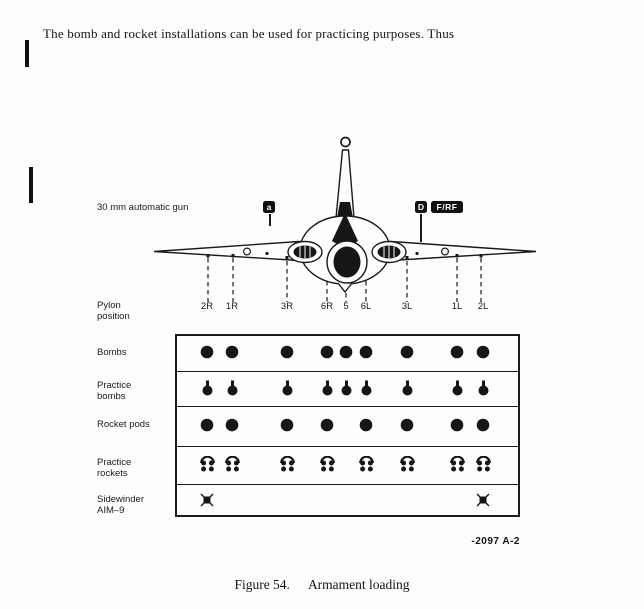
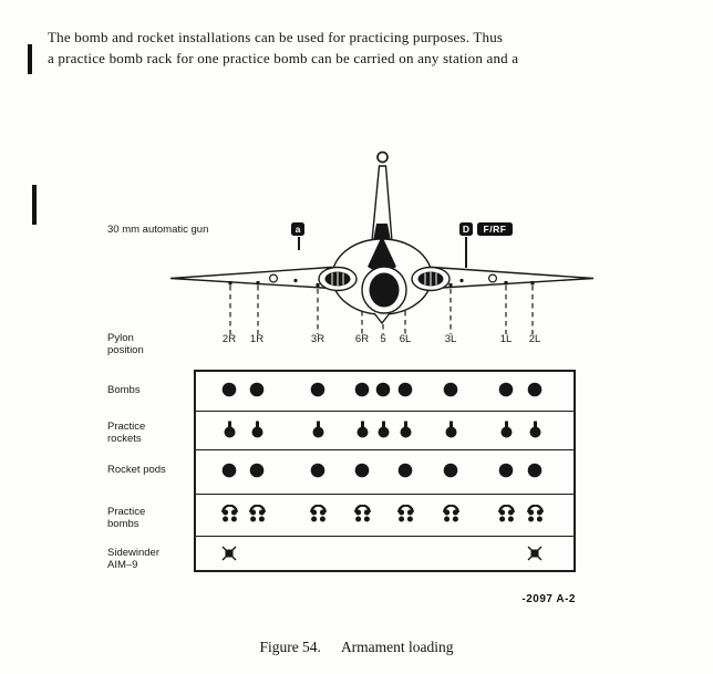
  The bomb and rocket installations can be used for practicing purposes. Thus
+ a practice bomb rack for one practice bomb can be carried on any station and a
  30 mm automatic gun
  a
  D
  F/RF
  Pylon position
  2R
  1R
  3R
  6R
  5
  6L
  3L
  1L
  2L
  Bombs
- Practice bombs
+ Practice rockets
  Rocket pods
- Practice rockets
+ Practice bombs
  Sidewinder AIM–9
  -2097 A-2
  Figure 54. Armament loading
